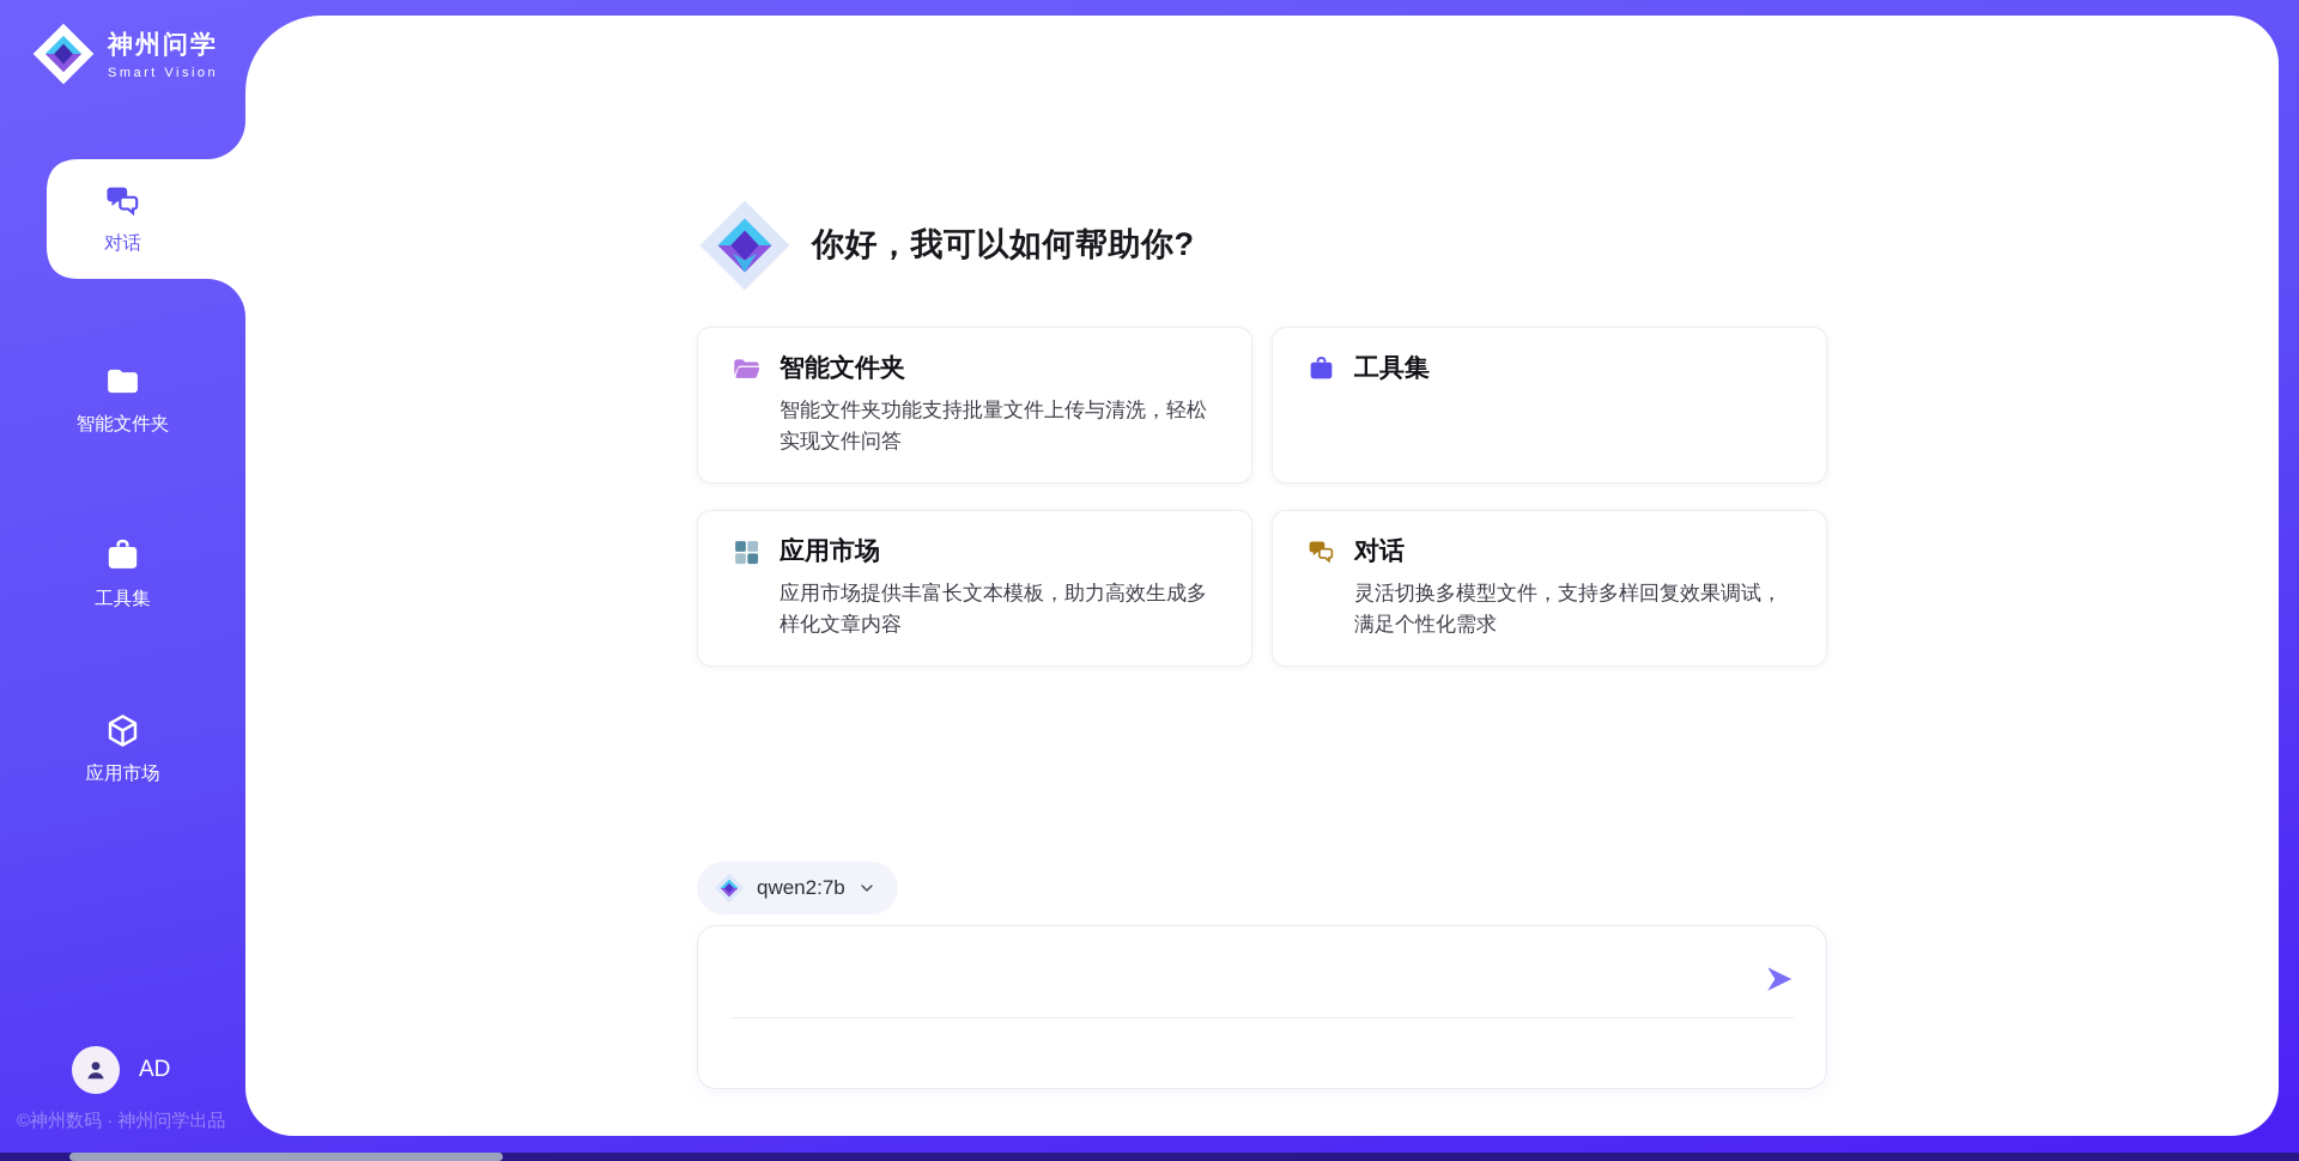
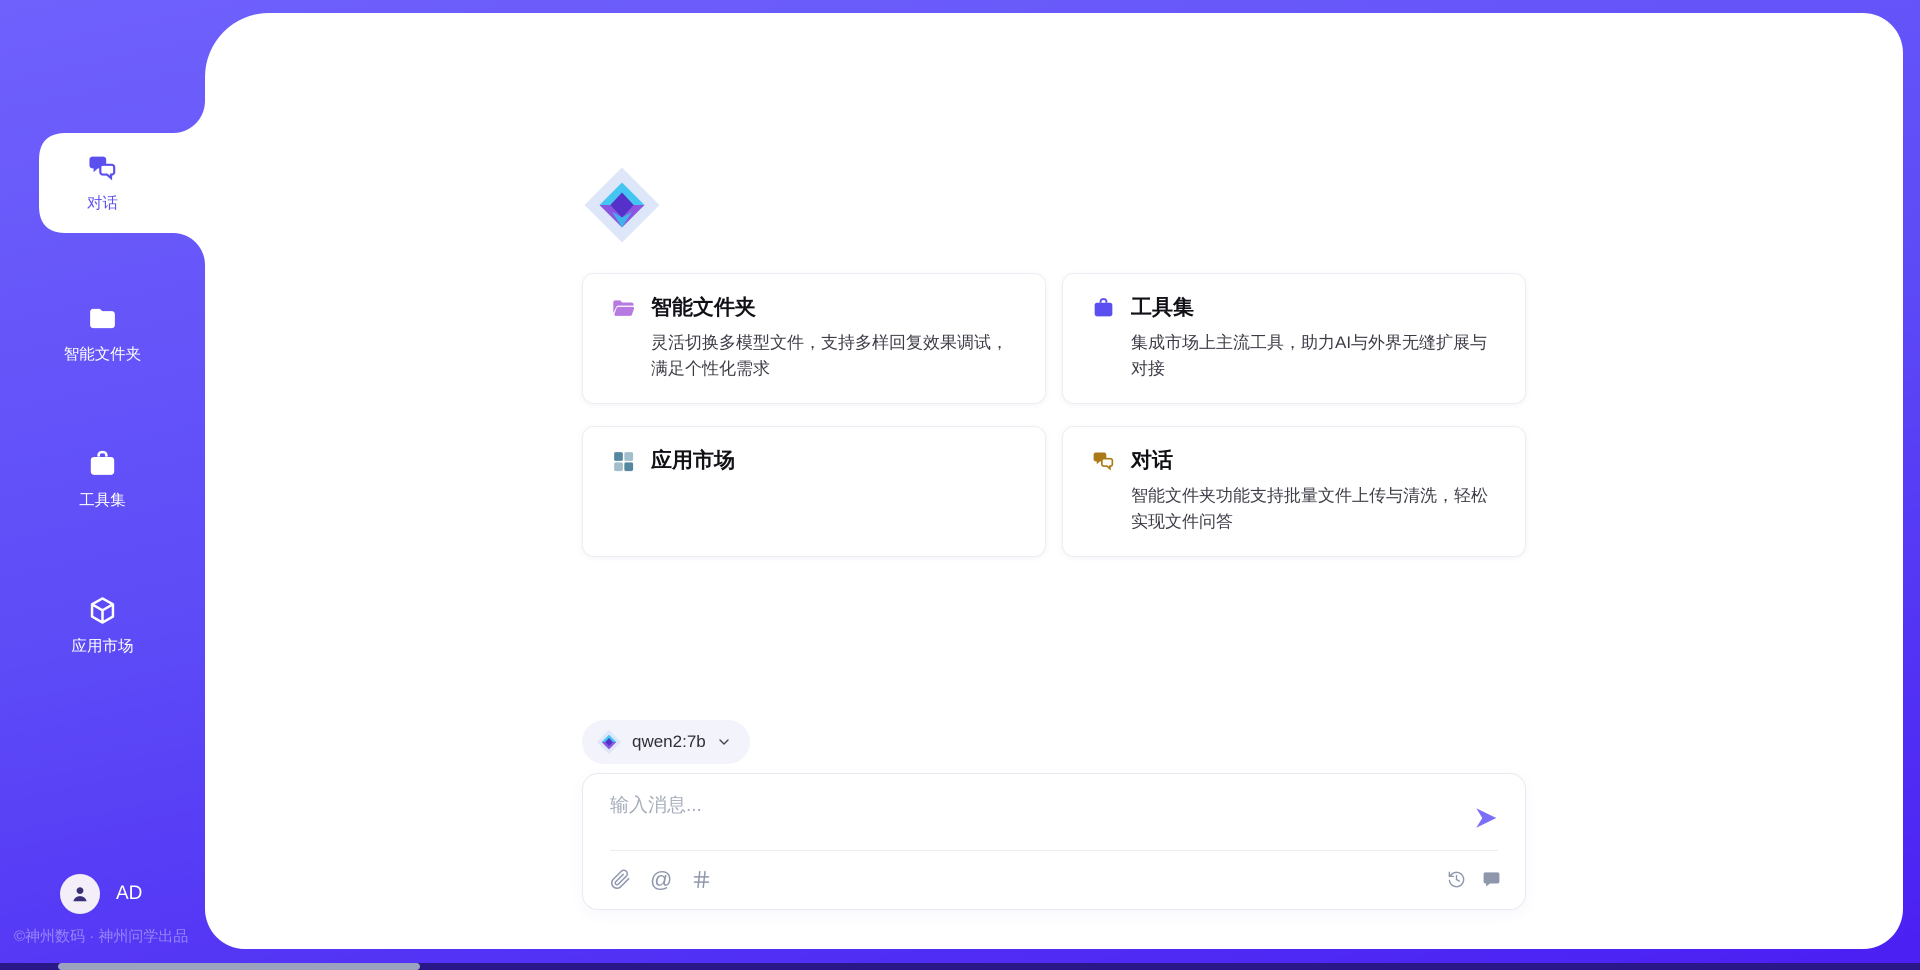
- 神州问学
- Smart Vision
  对话
  智能文件夹
  工具集
  应用市场
  AD
  ©神州数码 · 神州问学出品
- 你好，我可以如何帮助你?
  智能文件夹
- 智能文件夹功能支持批量文件上传与清洗，轻松实现文件问答
+ 灵活切换多模型文件，支持多样回复效果调试，满足个性化需求
  工具集
+ 集成市场上主流工具，助力AI与外界无缝扩展与对接
  应用市场
- 应用市场提供丰富长文本模板，助力高效生成多样化文章内容
  对话
- 灵活切换多模型文件，支持多样回复效果调试，满足个性化需求
+ 智能文件夹功能支持批量文件上传与清洗，轻松实现文件问答
  qwen2:7b
+ 输入消息...
+ @
